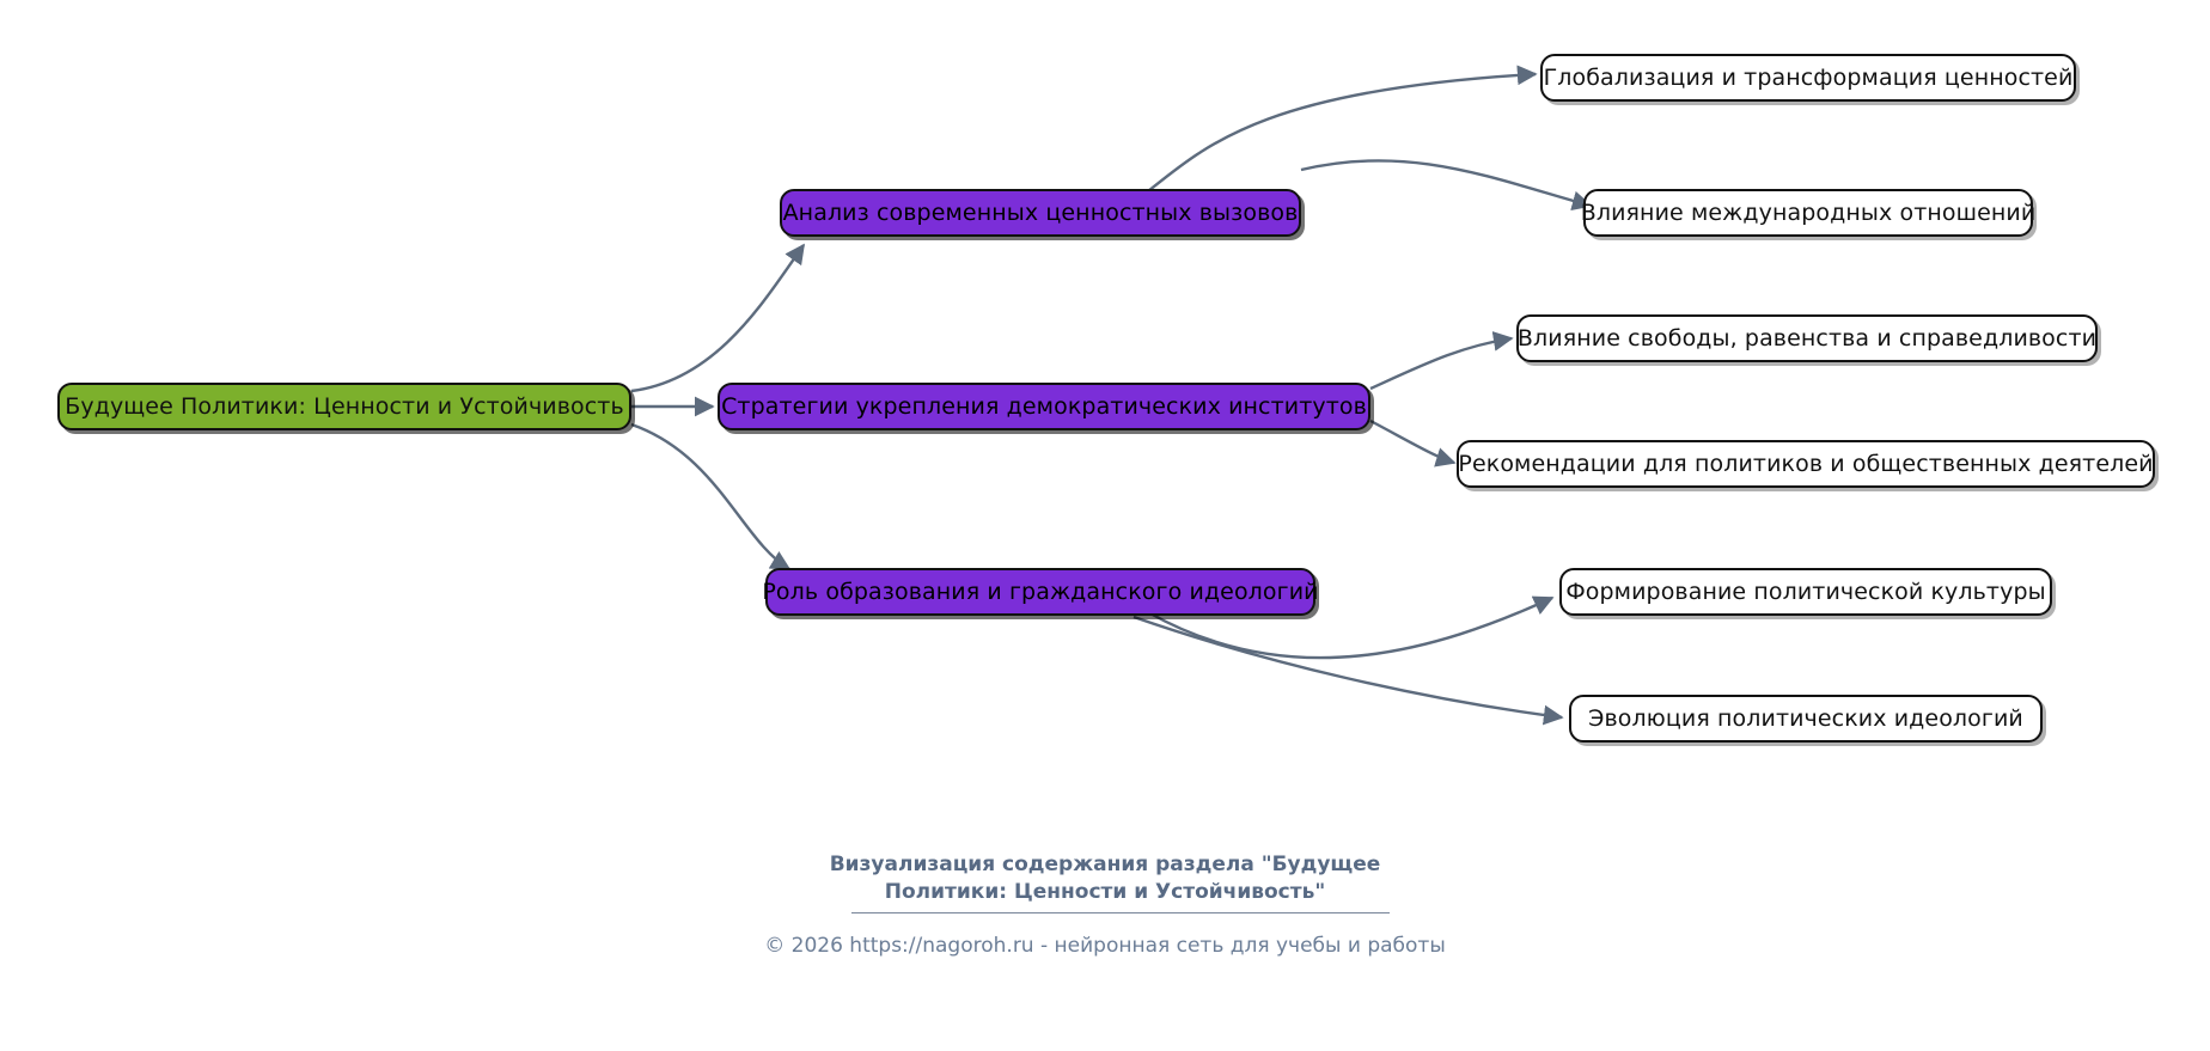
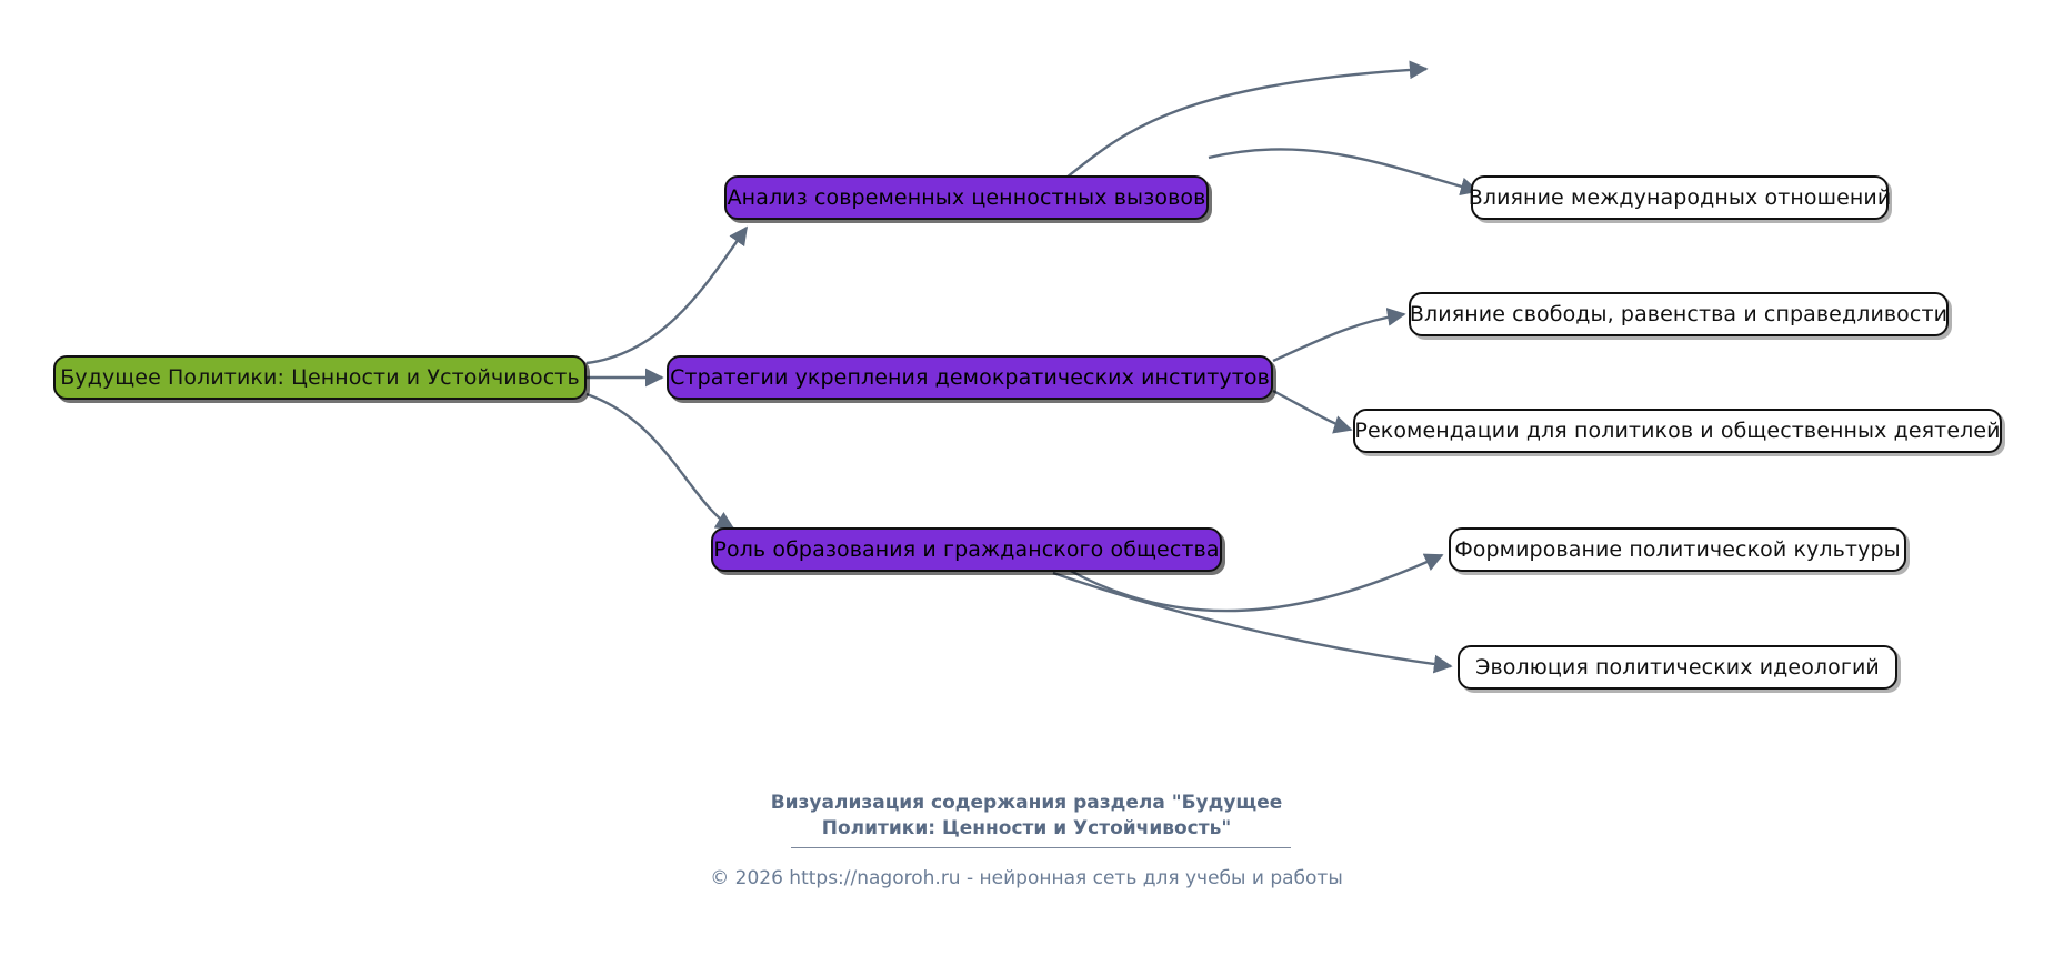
  Будущее Политики: Ценности и Устойчивость
  Анализ современных ценностных вызовов
  Стратегии укрепления демократических институтов
- Роль образования и гражданского идеологий
+ Роль образования и гражданского общества
- Глобализация и трансформация ценностей
  Влияние международных отношений
  Влияние свободы, равенства и справедливости
  Рекомендации для политиков и общественных деятелей
  Формирование политической культуры
  Эволюция политических идеологий
  Визуализация содержания раздела "Будущее
  Политики: Ценности и Устойчивость"
  © 2026 https://nagoroh.ru - нейронная сеть для учебы и работы
